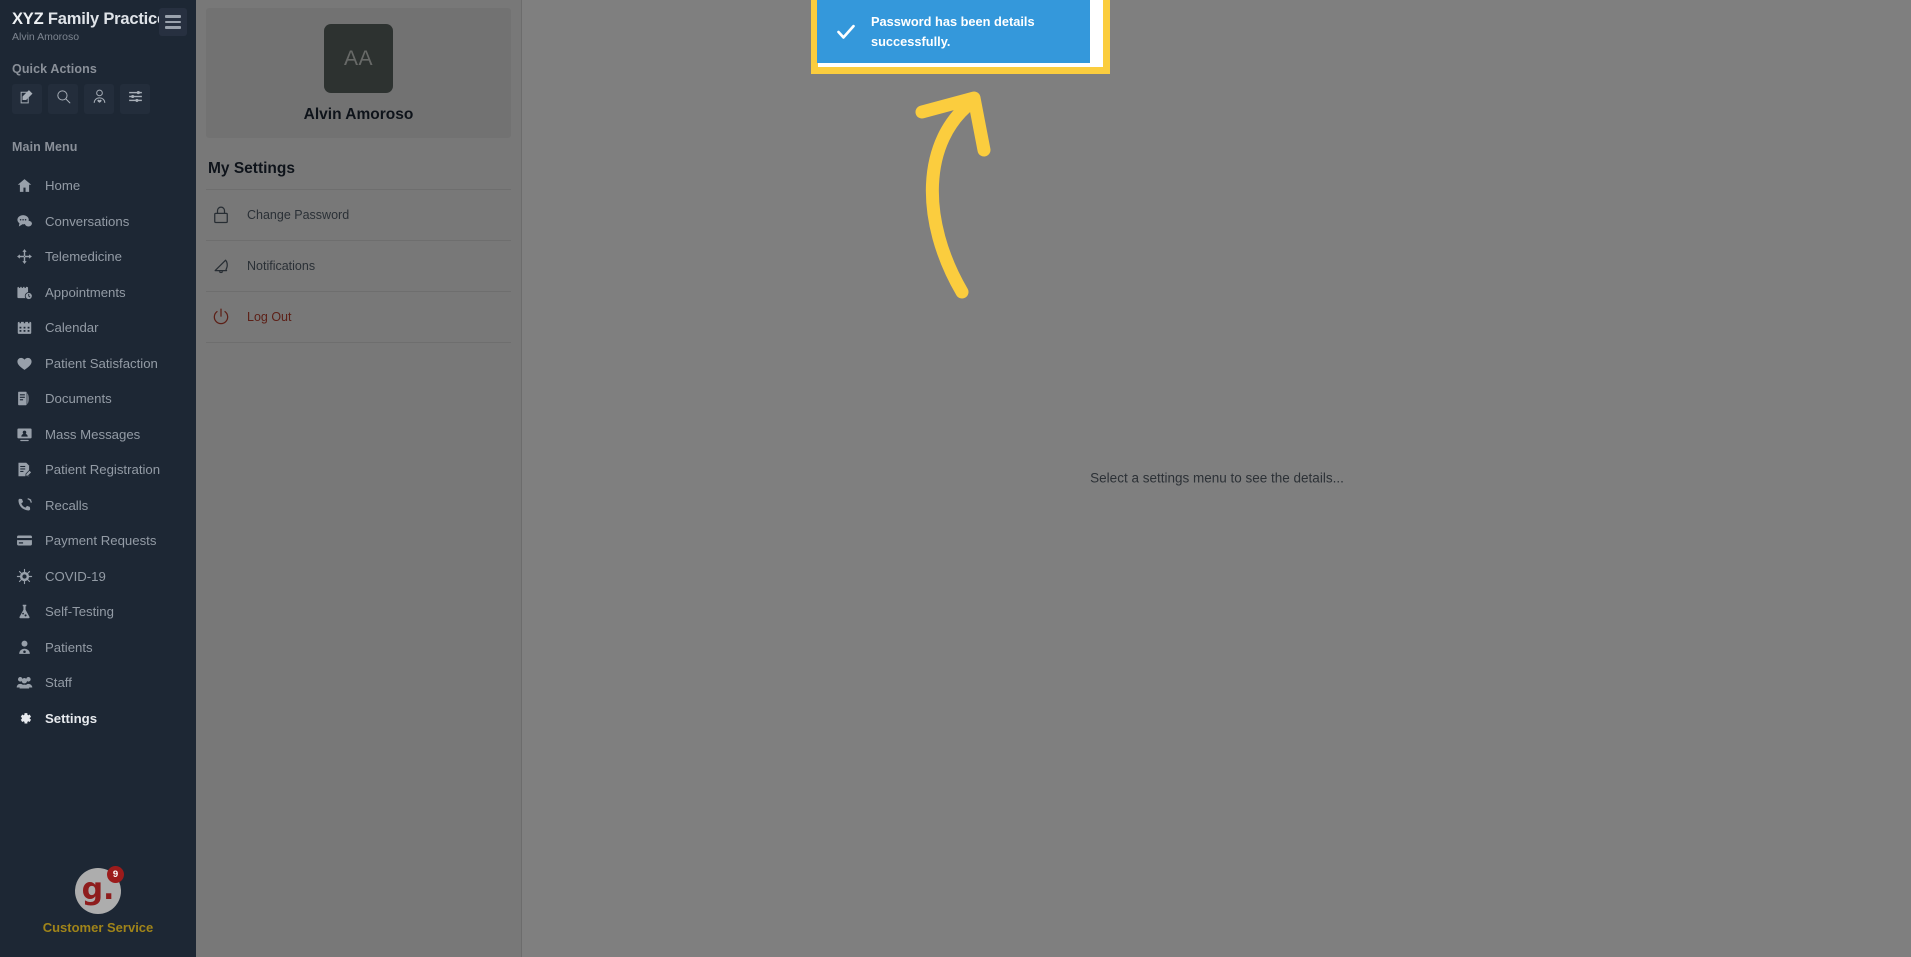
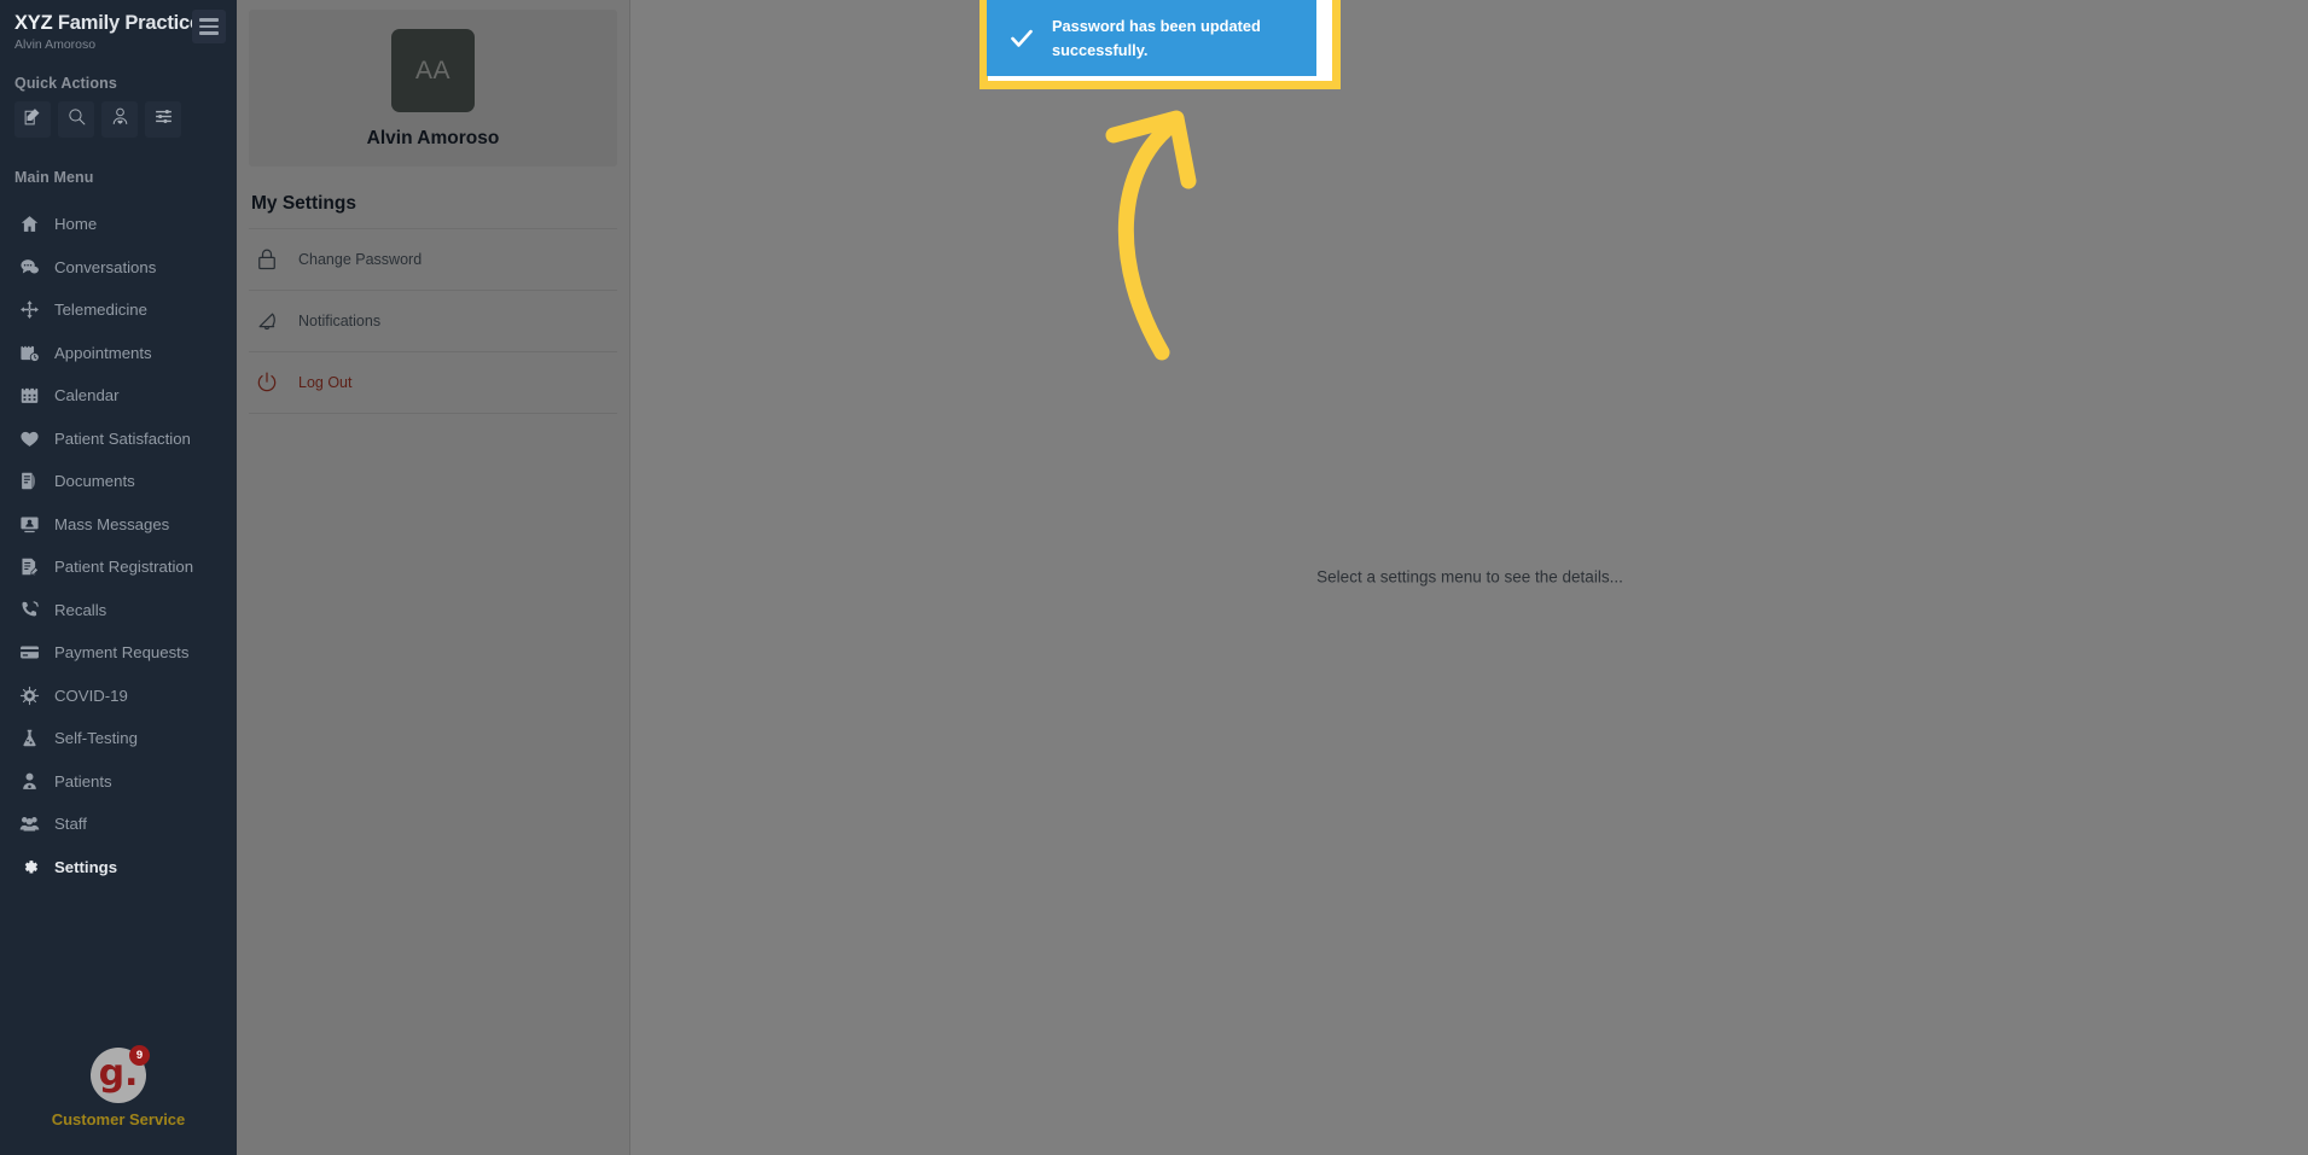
  XYZ Family Practic
  Alvin Amoroso
  Quick Actions
  Main Menu
  Home
  Conversations
  Telemedicine
  Appointments
  Calendar
  Patient Satisfaction
  Documents
  Mass Messages
  Patient Registration
  Recalls
  Payment Requests
  COVID-19
  Self-Testing
  Patients
  Staff
  Settings
  g.
  9
  Customer Service
  AA
  Alvin Amoroso
  My Settings
  Change Password
  Notifications
  Log Out
  Select a settings menu to see the details...
- Password has been details successfully.
+ Password has been updated successfully.
